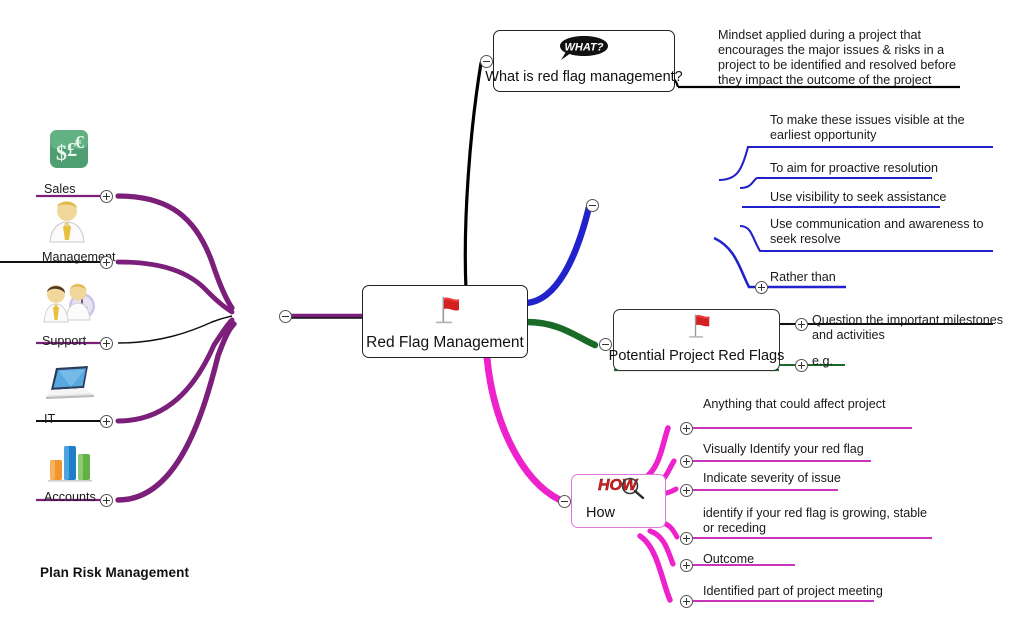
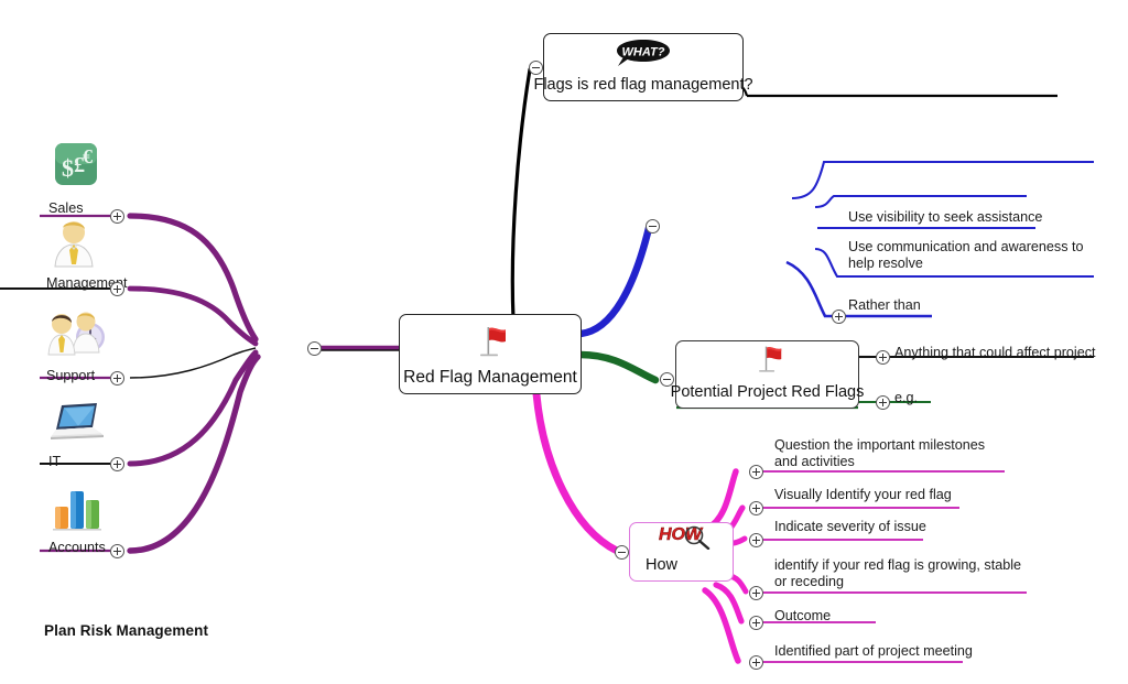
  Red Flag Management
  WHAT?
- What is red flag management?
+ Flags is red flag management?
- Mindset applied during a project that encourages the major issues & risks in a project to be identified and resolved before they impact the outcome of the project
- To make these issues visible at the earliest opportunity
- To aim for proactive resolution
  Use visibility to seek assistance
- Use communication and awareness to seek resolve
+ Use communication and awareness to help resolve
  Rather than
  Potential Project Red Flags
- Question the important milestones and activities
+ Anything that could affect project
  e.g.
  HOW
  How
- Anything that could affect project
+ Question the important milestones and activities
  Visually Identify your red flag
  Indicate severity of issue
  identify if your red flag is growing, stable or receding
  Outcome
  Identified part of project meeting
  $
  £
  €
  Sales
  Managemt
  Support
  IT
  Accounts
  Plan Risk Management
